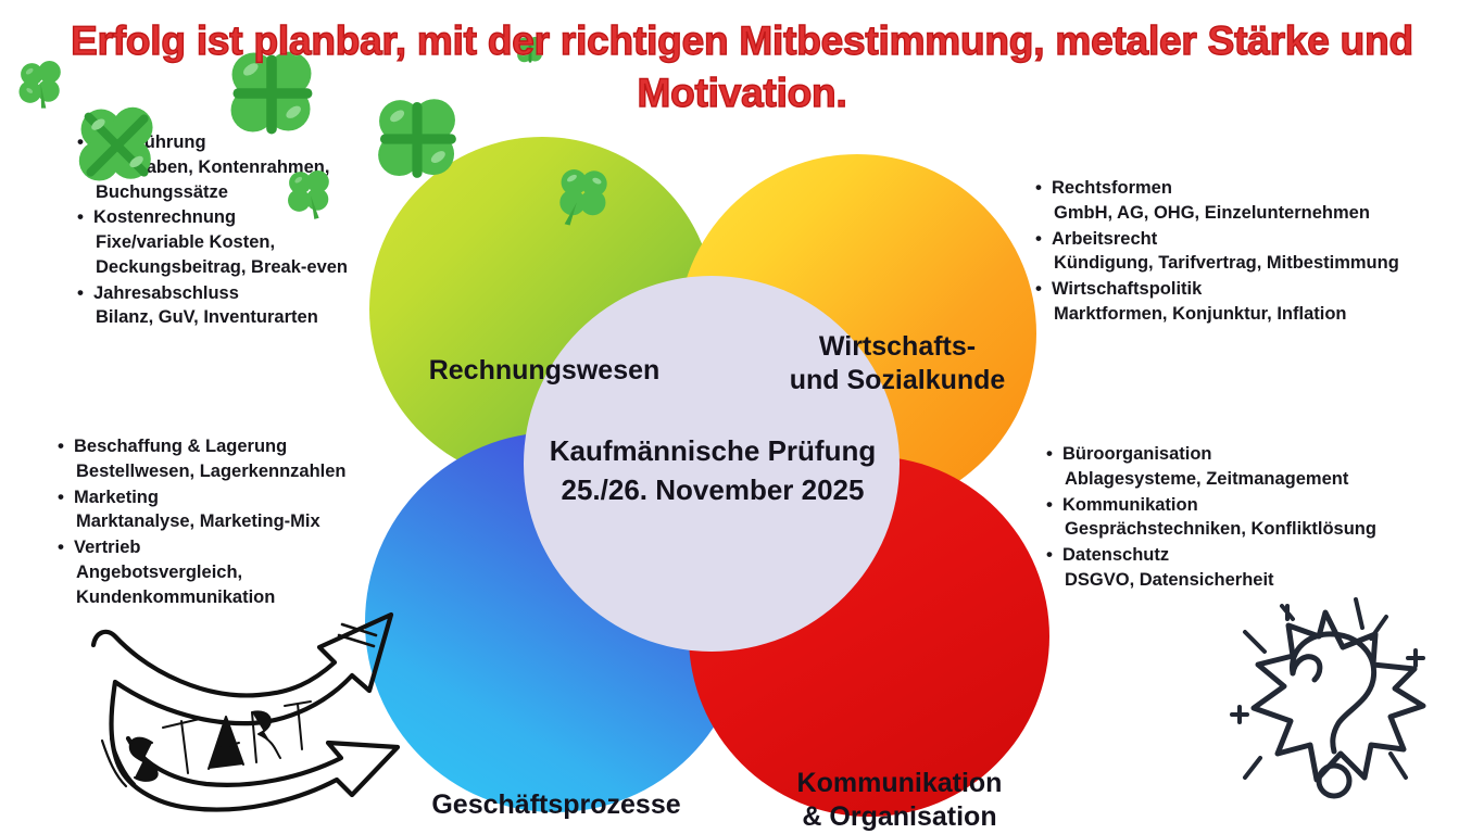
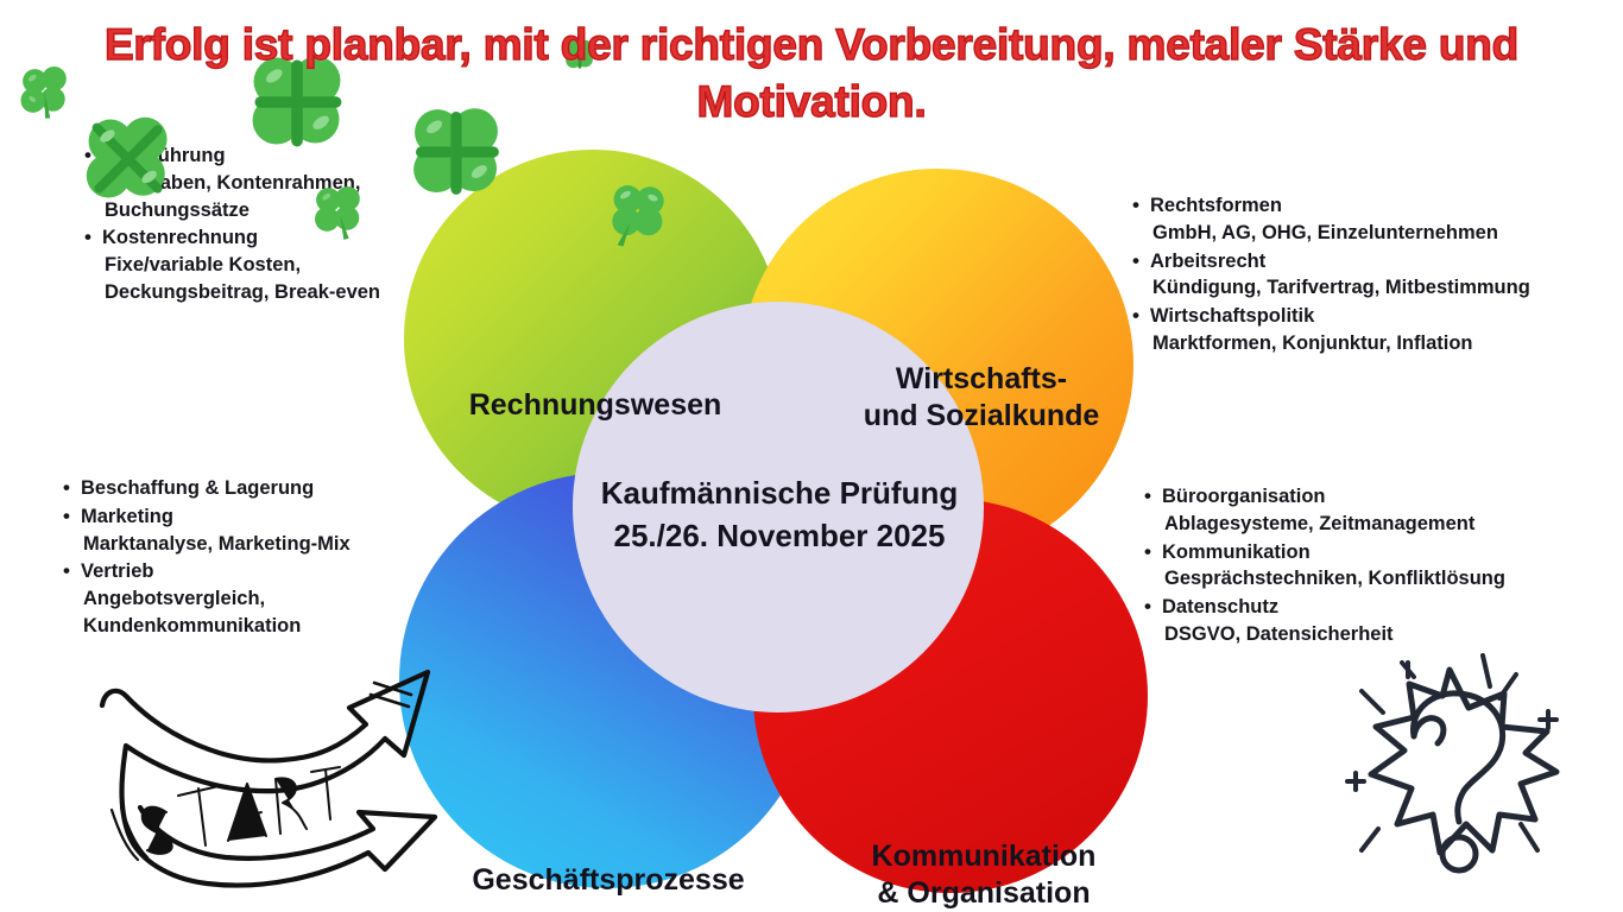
- Erfolg ist planbar, mit der richtigen Mitbestimmung, metaler Stärke und Motivation.
+ Erfolg ist planbar, mit der richtigen Vorbereitung, metaler Stärke und Motivation.
  Rechnungswesen
  Wirtschafts-
  und Sozialkunde
  Geschäftsprozesse
  Kommunikation
  & Organisation
  Kaufmännische Prüfung
  25./26. November 2025
  aben, Kontenrahmen,
  Buchungssätze
  Kostenrechnung
  Fixe/variable Kosten,
  Deckungsbeitrag, Break-even
- Jahresabschluss
- Bilanz, GuV, Inventurarten
  Rechtsformen
  GmbH, AG, OHG, Einzelunternehmen
  Arbeitsrecht
  Kündigung, Tarifvertrag, Mitbestimmung
  Wirtschaftspolitik
  Marktformen, Konjunktur, Inflation
  Beschaffung & Lagerung
- Bestellwesen, Lagerkennzahlen
  Marketing
  Marktanalyse, Marketing-Mix
  Vertrieb
  Angebotsvergleich,
  Kundenkommunikation
  Büroorganisation
  Ablagesysteme, Zeitmanagement
  Kommunikation
  Gesprächstechniken, Konfliktlösung
  Datenschutz
  DSGVO, Datensicherheit
